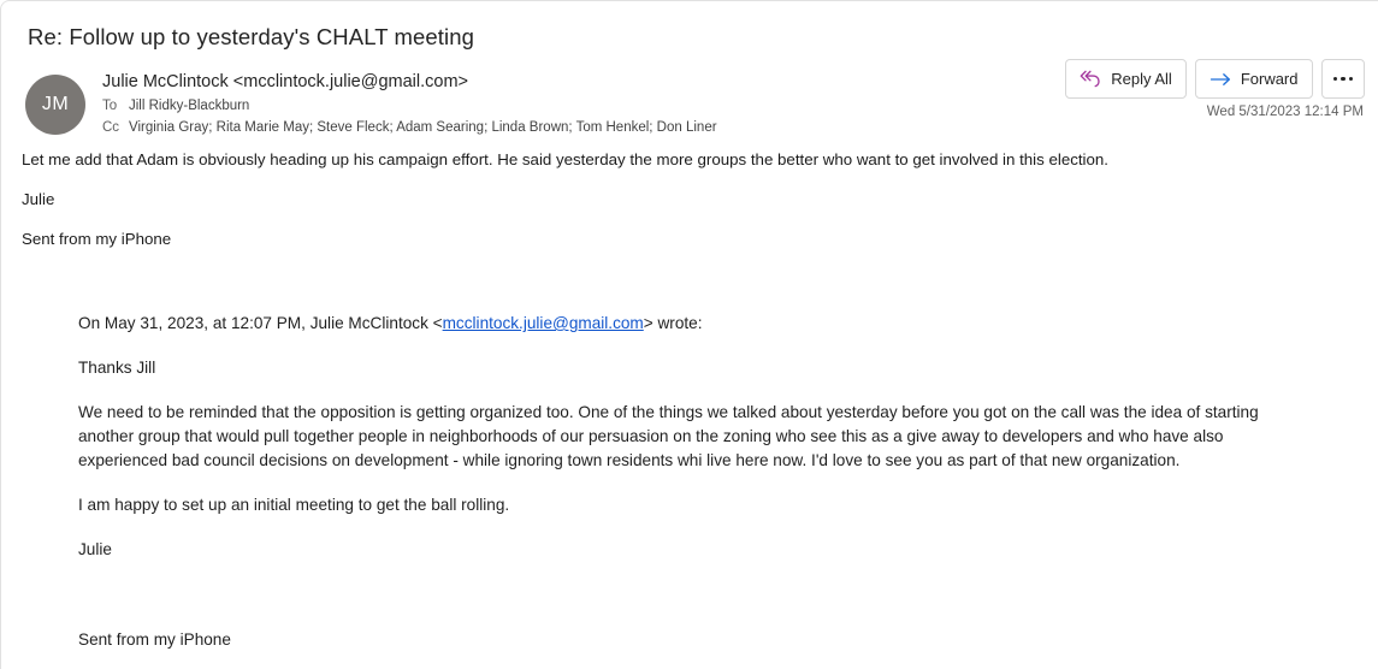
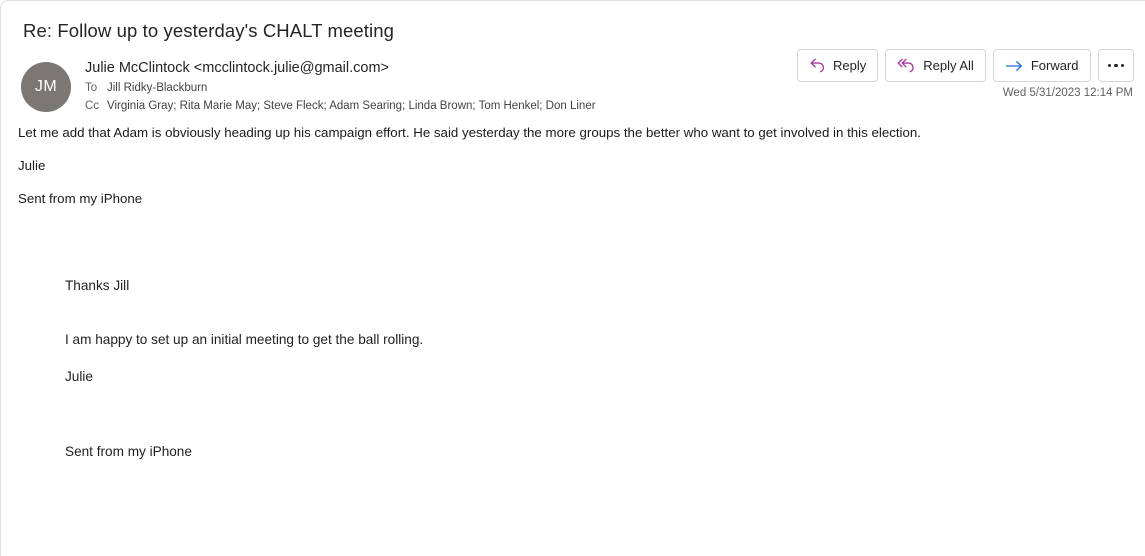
  Re: Follow up to yesterday's CHALT meeting
  JM
  Julie McClintock <mcclintock.julie@gmail.com>
  To
  Jill Ridky-Blackburn
  Cc
  Virginia Gray; Rita Marie May; Steve Fleck; Adam Searing; Linda Brown; Tom Henkel; Don Liner
+ Reply
  Reply All
  Forward
  Wed 5/31/2023 12:14 PM
  Let me add that Adam is obviously heading up his campaign effort. He said yesterday the more groups the better who want to get involved in this election.
  Julie
  Sent from my iPhone
- On May 31, 2023, at 12:07 PM, Julie McClintock <mcclintock.julie@gmail.com> wrote:
  Thanks Jill
- We need to be reminded that the opposition is getting organized too. One of the things we talked about yesterday before you got on the call was the idea of starting another group that would pull together people in neighborhoods of our persuasion on the zoning who see this as a give away to developers and who have also experienced bad council decisions on development - while ignoring town residents whi live here now. I'd love to see you as part of that new organization.
  I am happy to set up an initial meeting to get the ball rolling.
  Julie
  Sent from my iPhone
